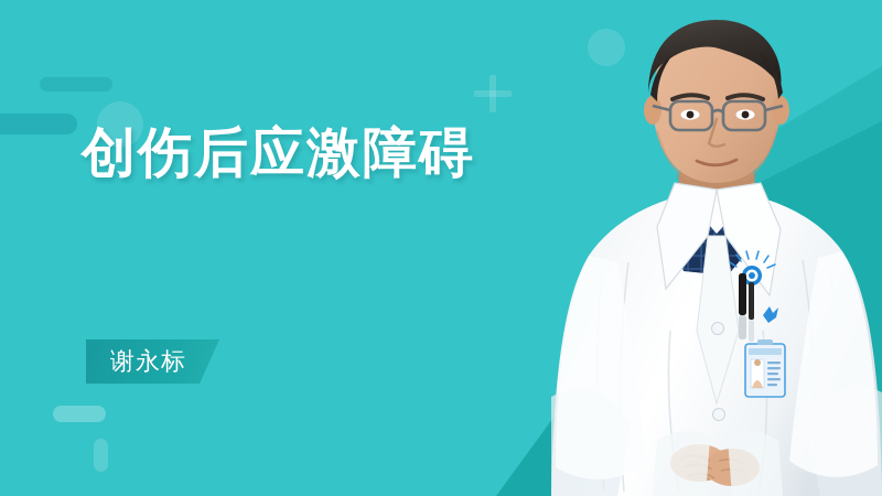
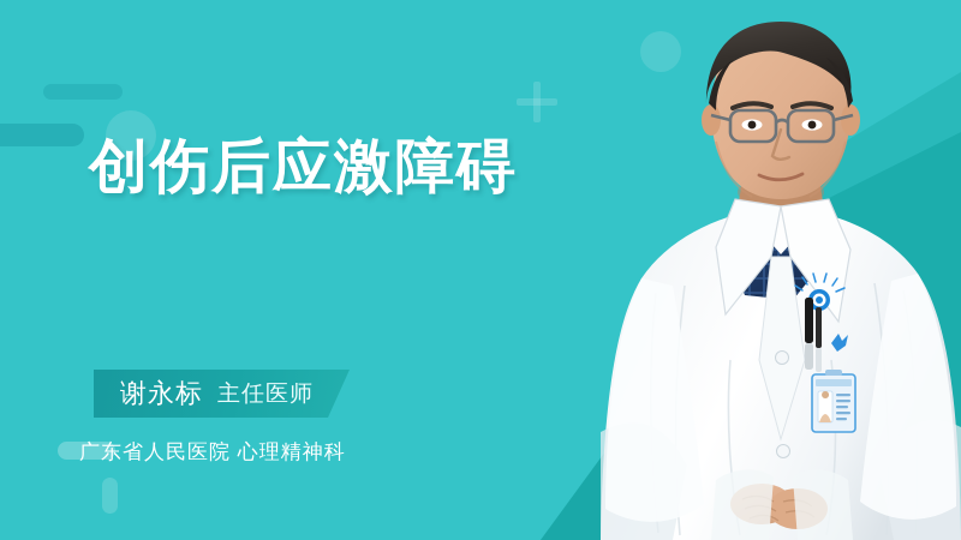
  创伤后应激障碍
  谢永标
+ 主任医师
+ 广东省人民医院 心理精神科
